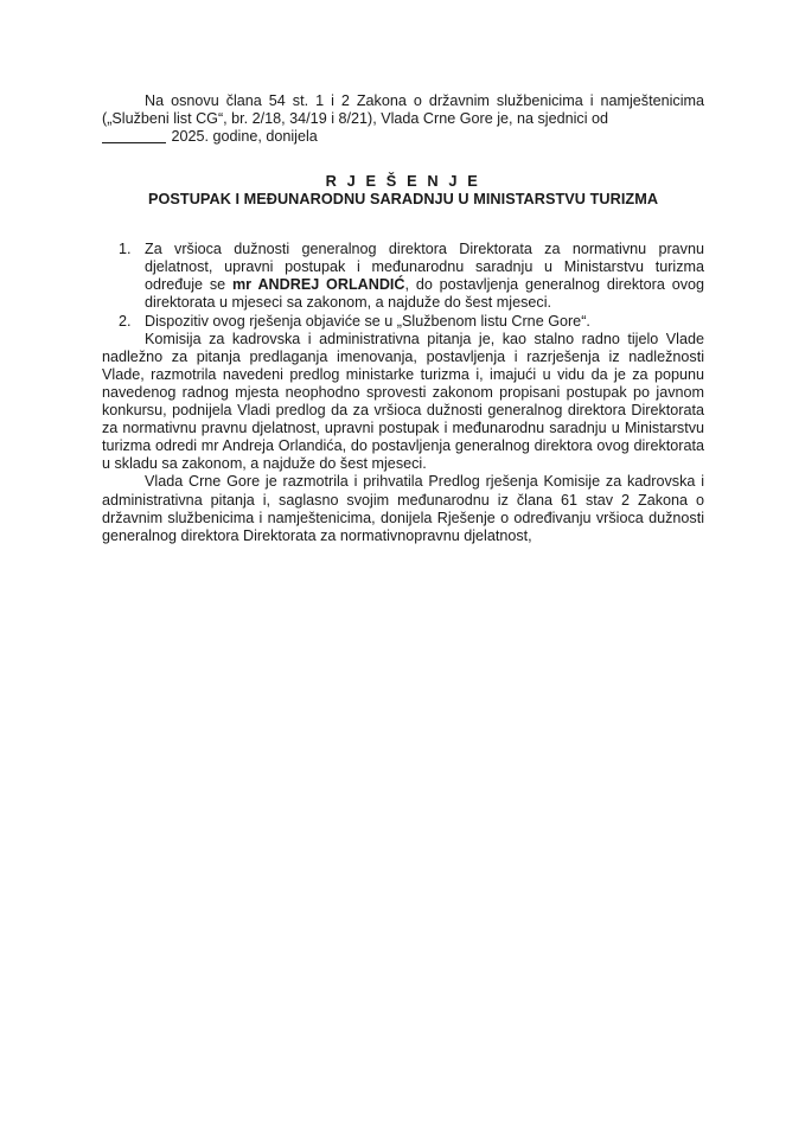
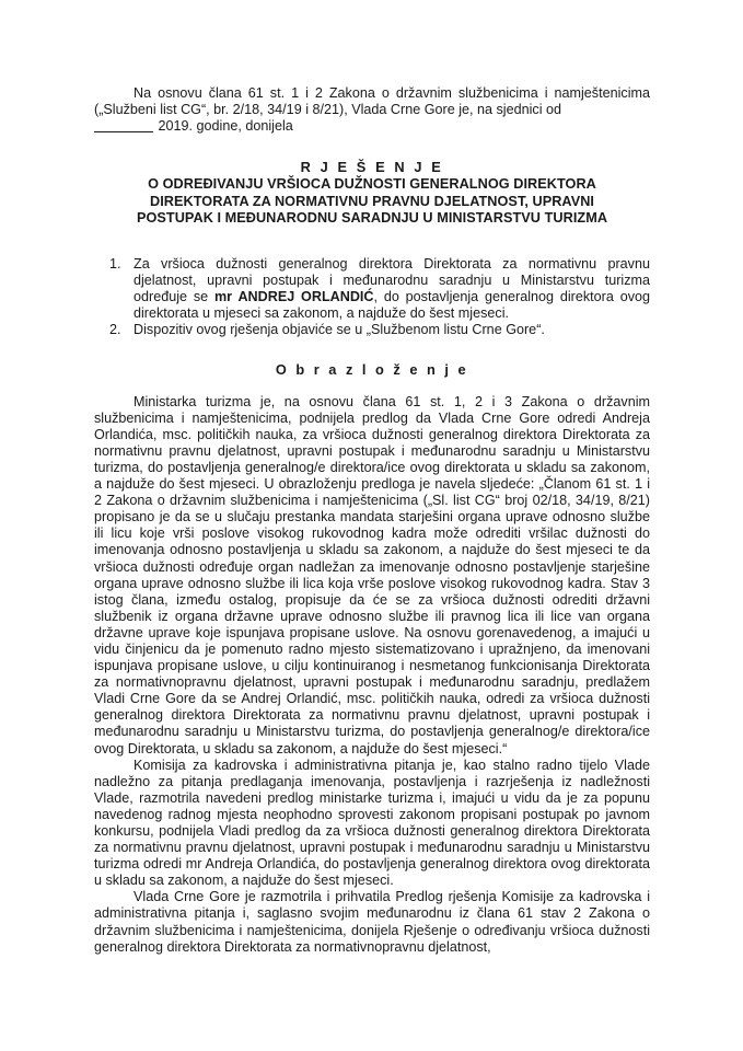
- Na osnovu člana 54 st. 1 i 2 Zakona o državnim službenicima i namještenicima („Službeni list CG“, br. 2/18, 34/19 i 8/21), Vlada Crne Gore je, na sjednici od
+ Na osnovu člana 61 st. 1 i 2 Zakona o državnim službenicima i namještenicima („Službeni list CG“, br. 2/18, 34/19 i 8/21), Vlada Crne Gore je, na sjednici od
- 2025. godine, donijela
+ 2019. godine, donijela
  R J E Š E N J E
+ O ODREĐIVANJU VRŠIOCA DUŽNOSTI GENERALNOG DIREKTORA
+ DIREKTORATA ZA NORMATIVNU PRAVNU DJELATNOST, UPRAVNI
  POSTUPAK I MEĐUNARODNU SARADNJU U MINISTARSTVU TURIZMA
  Za vršioca dužnosti generalnog direktora Direktorata za normativnu pravnu djelatnost, upravni postupak i međunarodnu saradnju u Ministarstvu turizma određuje se mr ANDREJ ORLANDIĆ, do postavljenja generalnog direktora ovog direktorata u mjeseci sa zakonom, a najduže do šest mjeseci.
  Dispozitiv ovog rješenja objaviće se u „Službenom listu Crne Gore“.
+ O b r a z l o ž e n j e
+ Ministarka turizma je, na osnovu člana 61 st. 1, 2 i 3 Zakona o državnim službenicima i namještenicima, podnijela predlog da Vlada Crne Gore odredi Andreja Orlandića, msc. političkih nauka, za vršioca dužnosti generalnog direktora Direktorata za normativnu pravnu djelatnost, upravni postupak i međunarodnu saradnju u Ministarstvu turizma, do postavljenja generalnog/e direktora/ice ovog direktorata u skladu sa zakonom, a najduže do šest mjeseci. U obrazloženju predloga je navela sljedeće: „Članom 61 st. 1 i 2 Zakona o državnim službenicima i namještenicima („Sl. list CG“ broj 02/18, 34/19, 8/21) propisano je da se u slučaju prestanka mandata starješini organa uprave odnosno službe ili licu koje vrši poslove visokog rukovodnog kadra može odrediti vršilac dužnosti do imenovanja odnosno postavljenja u skladu sa zakonom, a najduže do šest mjeseci te da vršioca dužnosti određuje organ nadležan za imenovanje odnosno postavljenje starješine organa uprave odnosno službe ili lica koja vrše poslove visokog rukovodnog kadra. Stav 3 istog člana, između ostalog, propisuje da će se za vršioca dužnosti odrediti državni službenik iz organa državne uprave odnosno službe ili pravnog lica ili lice van organa državne uprave koje ispunjava propisane uslove. Na osnovu gorenavedenog, a imajući u vidu činjenicu da je pomenuto radno mjesto sistematizovano i upražnjeno, da imenovani ispunjava propisane uslove, u cilju kontinuiranog i nesmetanog funkcionisanja Direktorata za normativnopravnu djelatnost, upravni postupak i međunarodnu saradnju, predlažem Vladi Crne Gore da se Andrej Orlandić, msc. političkih nauka, odredi za vršioca dužnosti generalnog direktora Direktorata za normativnu pravnu djelatnost, upravni postupak i međunarodnu saradnju u Ministarstvu turizma, do postavljenja generalnog/e direktora/ice ovog Direktorata, u skladu sa zakonom, a najduže do šest mjeseci.“
  Komisija za kadrovska i administrativna pitanja je, kao stalno radno tijelo Vlade nadležno za pitanja predlaganja imenovanja, postavljenja i razrješenja iz nadležnosti Vlade, razmotrila navedeni predlog ministarke turizma i, imajući u vidu da je za popunu navedenog radnog mjesta neophodno sprovesti zakonom propisani postupak po javnom konkursu, podnijela Vladi predlog da za vršioca dužnosti generalnog direktora Direktorata za normativnu pravnu djelatnost, upravni postupak i međunarodnu saradnju u Ministarstvu turizma odredi mr Andreja Orlandića, do postavljenja generalnog direktora ovog direktorata u skladu sa zakonom, a najduže do šest mjeseci.
  Vlada Crne Gore je razmotrila i prihvatila Predlog rješenja Komisije za kadrovska i administrativna pitanja i, saglasno svojim međunarodnu iz člana 61 stav 2 Zakona o državnim službenicima i namještenicima, donijela Rješenje o određivanju vršioca dužnosti generalnog direktora Direktorata za normativnopravnu djelatnost,
